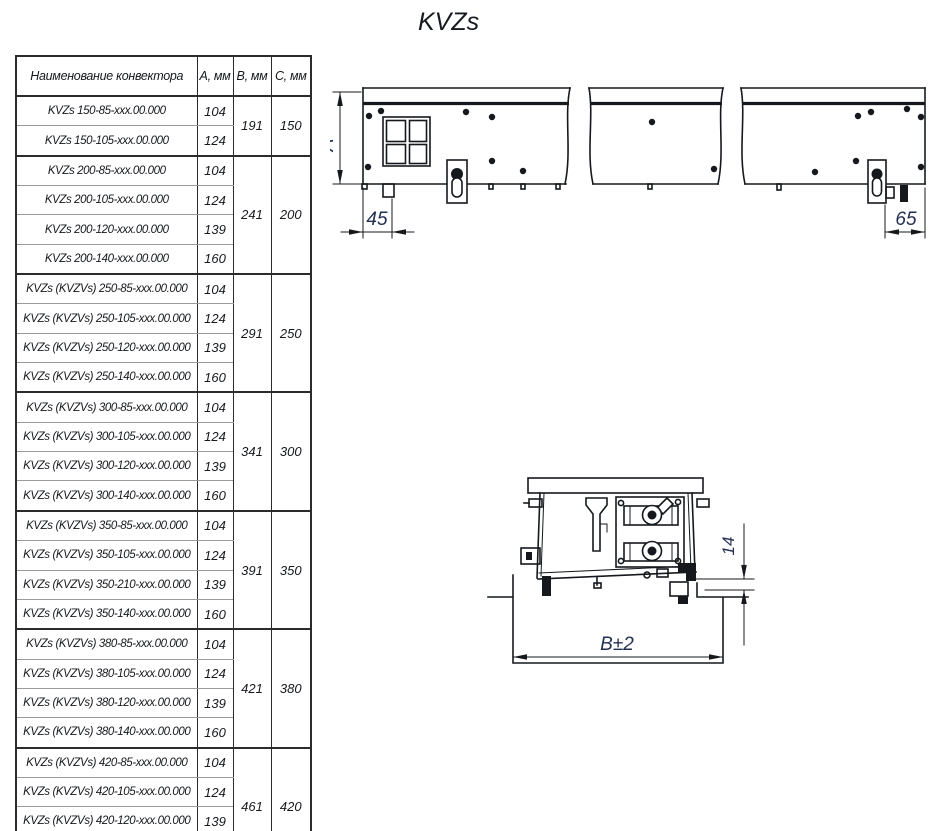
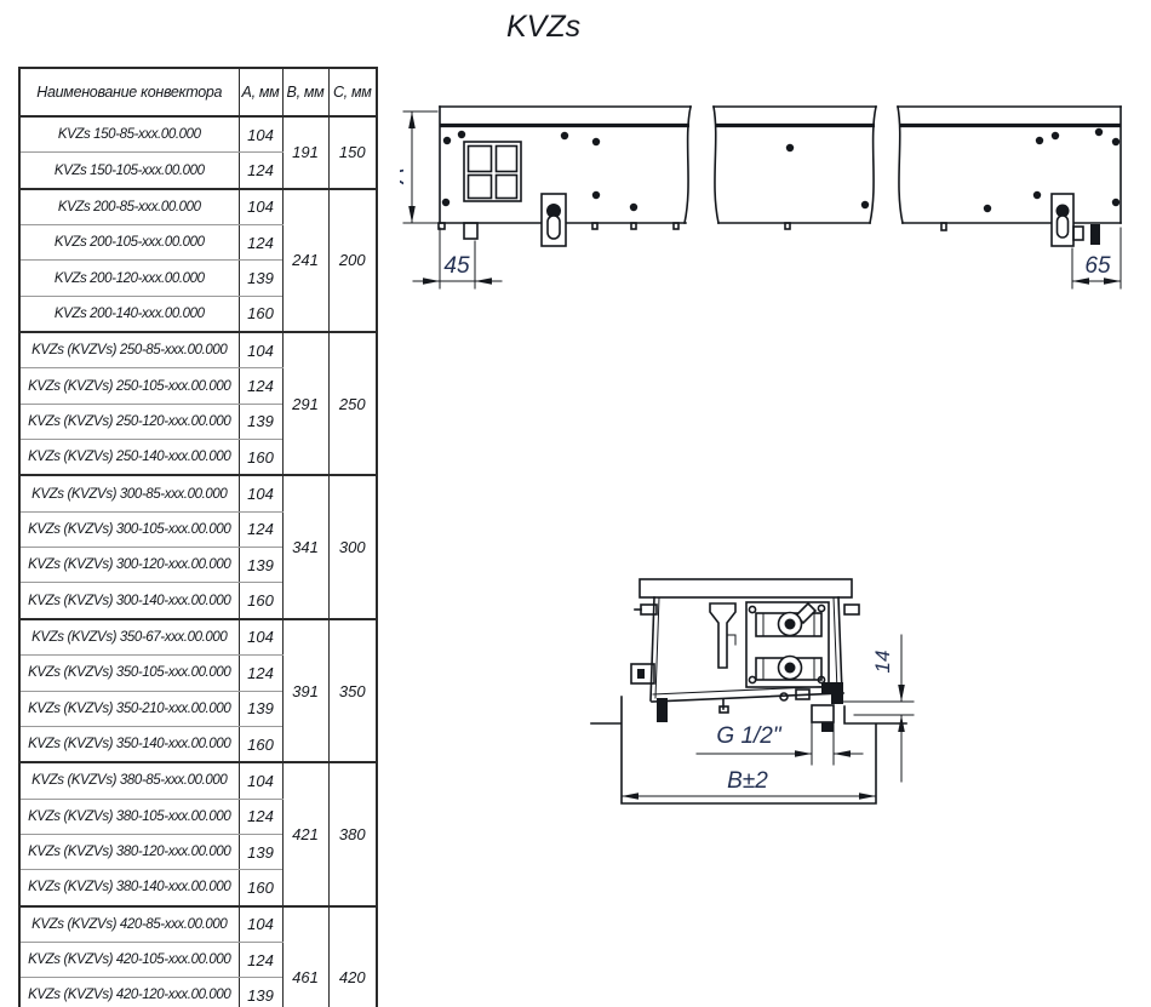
  KVZs
  Наименование конвектора	А, мм	В, мм	С, мм
  KVZs 150-85-xxx.00.000	104	191	150
  KVZs 150-105-xxx.00.000	124
  KVZs 200-85-xxx.00.000	104	241	200
  KVZs 200-105-xxx.00.000	124
  KVZs 200-120-xxx.00.000	139
  KVZs 200-140-xxx.00.000	160
  KVZs (KVZVs) 250-85-xxx.00.000	104	291	250
  KVZs (KVZVs) 250-105-xxx.00.000	124
  KVZs (KVZVs) 250-120-xxx.00.000	139
  KVZs (KVZVs) 250-140-xxx.00.000	160
  KVZs (KVZVs) 300-85-xxx.00.000	104	341	300
  KVZs (KVZVs) 300-105-xxx.00.000	124
  KVZs (KVZVs) 300-120-xxx.00.000	139
  KVZs (KVZVs) 300-140-xxx.00.000	160
- KVZs (KVZVs) 350-85-xxx.00.000	104	391	350
+ KVZs (KVZVs) 350-67-xxx.00.000	104	391	350
  KVZs (KVZVs) 350-105-xxx.00.000	124
  KVZs (KVZVs) 350-210-xxx.00.000	139
  KVZs (KVZVs) 350-140-xxx.00.000	160
  KVZs (KVZVs) 380-85-xxx.00.000	104	421	380
  KVZs (KVZVs) 380-105-xxx.00.000	124
  KVZs (KVZVs) 380-120-xxx.00.000	139
  KVZs (KVZVs) 380-140-xxx.00.000	160
  KVZs (KVZVs) 420-85-xxx.00.000	104	461	420
  KVZs (KVZVs) 420-105-xxx.00.000	124
  KVZs (KVZVs) 420-120-xxx.00.000	139
  45
  65
+ G 1/2"
  B±2
